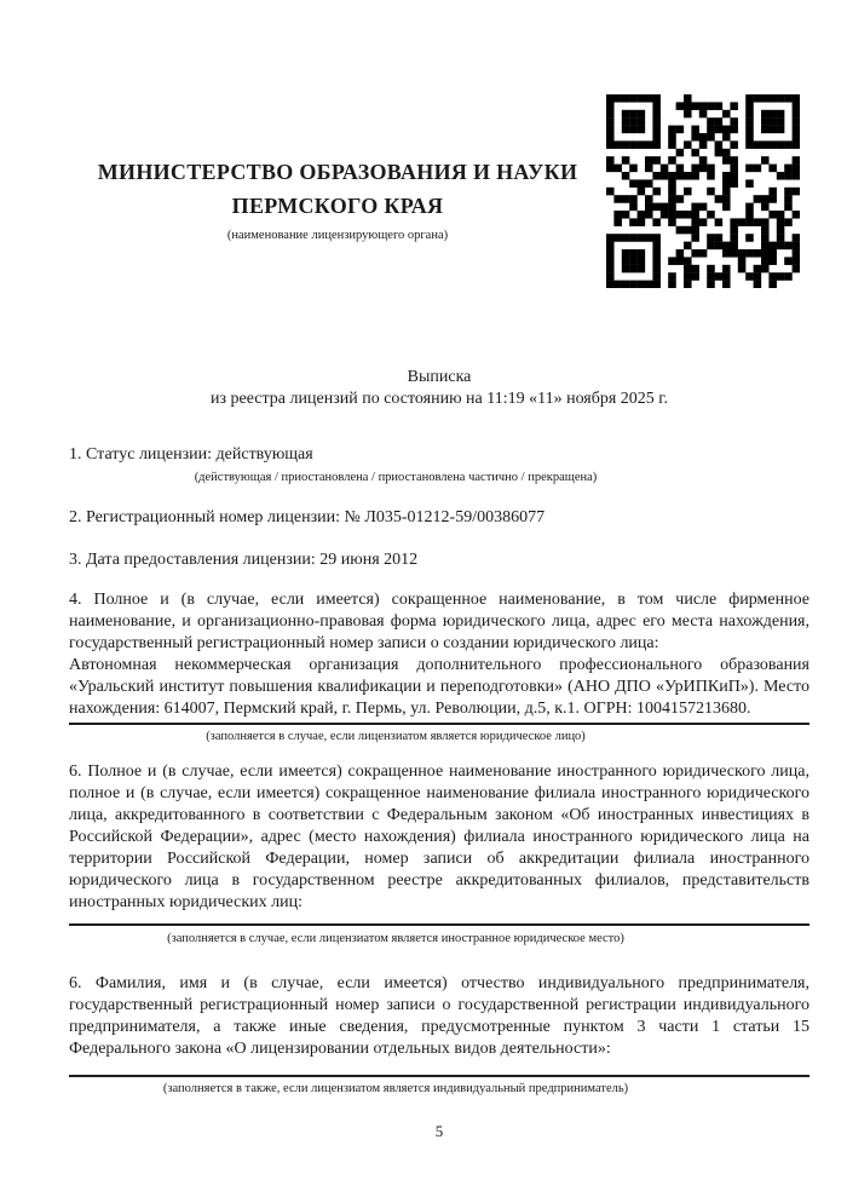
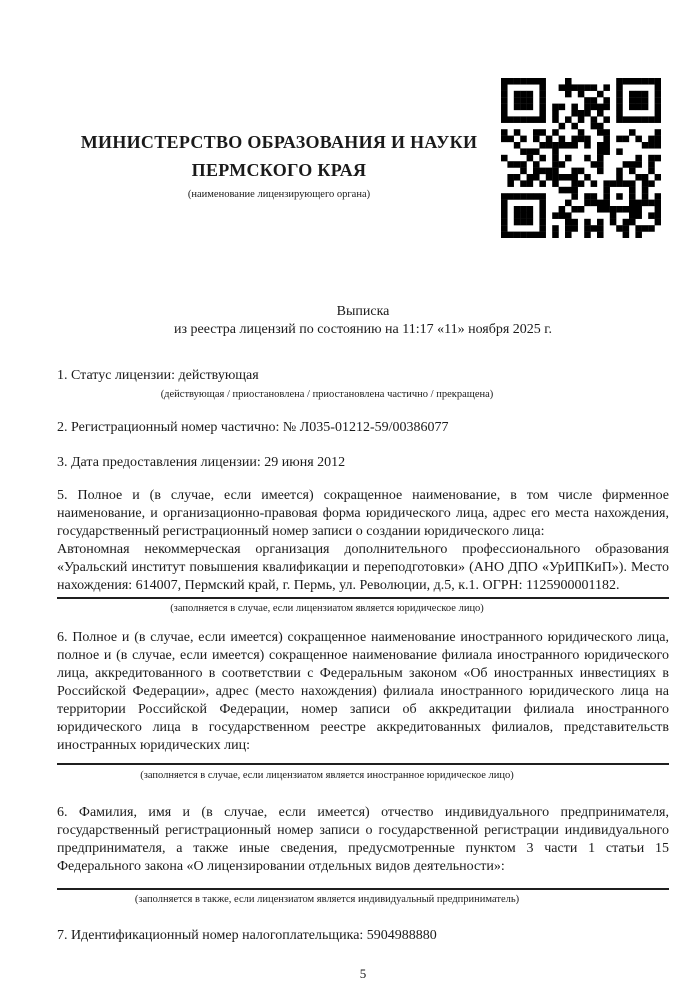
  МИНИСТЕРСТВО ОБРАЗОВАНИЯ И НАУКИ
  ПЕРМСКОГО КРАЯ
  (наименование лицензирующего органа)
  Выписка
- из реестра лицензий по состоянию на 11:19 «11» ноября 2025 г.
+ из реестра лицензий по состоянию на 11:17 «11» ноября 2025 г.
  1. Статус лицензии: действующая
  (действующая / приостановлена / приостановлена частично / прекращена)
- 2. Регистрационный номер лицензии: № Л035-01212-59/00386077
+ 2. Регистрационный номер частично: № Л035-01212-59/00386077
  3. Дата предоставления лицензии: 29 июня 2012
- 4. Полное и (в случае, если имеется) сокращенное наименование, в том числе фирменное наименование, и организационно-правовая форма юридического лица, адрес его места нахождения, государственный регистрационный номер записи о создании юридического лица:
+ 5. Полное и (в случае, если имеется) сокращенное наименование, в том числе фирменное наименование, и организационно-правовая форма юридического лица, адрес его места нахождения, государственный регистрационный номер записи о создании юридического лица:
- Автономная некоммерческая организация дополнительного профессионального образования «Уральский институт повышения квалификации и переподготовки» (АНО ДПО «УрИПКиП»). Место нахождения: 614007, Пермский край, г. Пермь, ул. Революции, д.5, к.1. ОГРН: 1004157213680.
+ Автономная некоммерческая организация дополнительного профессионального образования «Уральский институт повышения квалификации и переподготовки» (АНО ДПО «УрИПКиП»). Место нахождения: 614007, Пермский край, г. Пермь, ул. Революции, д.5, к.1. ОГРН: 1125900001182.
  (заполняется в случае, если лицензиатом является юридическое лицо)
  6. Полное и (в случае, если имеется) сокращенное наименование иностранного юридического лица, полное и (в случае, если имеется) сокращенное наименование филиала иностранного юридического лица, аккредитованного в соответствии с Федеральным законом «Об иностранных инвестициях в Российской Федерации», адрес (место нахождения) филиала иностранного юридического лица на территории Российской Федерации, номер записи об аккредитации филиала иностранного юридического лица в государственном реестре аккредитованных филиалов, представительств иностранных юридических лиц:
- (заполняется в случае, если лицензиатом является иностранное юридическое место)
+ (заполняется в случае, если лицензиатом является иностранное юридическое лицо)
  6. Фамилия, имя и (в случае, если имеется) отчество индивидуального предпринимателя, государственный регистрационный номер записи о государственной регистрации индивидуального предпринимателя, а также иные сведения, предусмотренные пунктом 3 части 1 статьи 15 Федерального закона «О лицензировании отдельных видов деятельности»:
  (заполняется в также, если лицензиатом является индивидуальный предприниматель)
+ 7. Идентификационный номер налогоплательщика: 5904988880
  5
